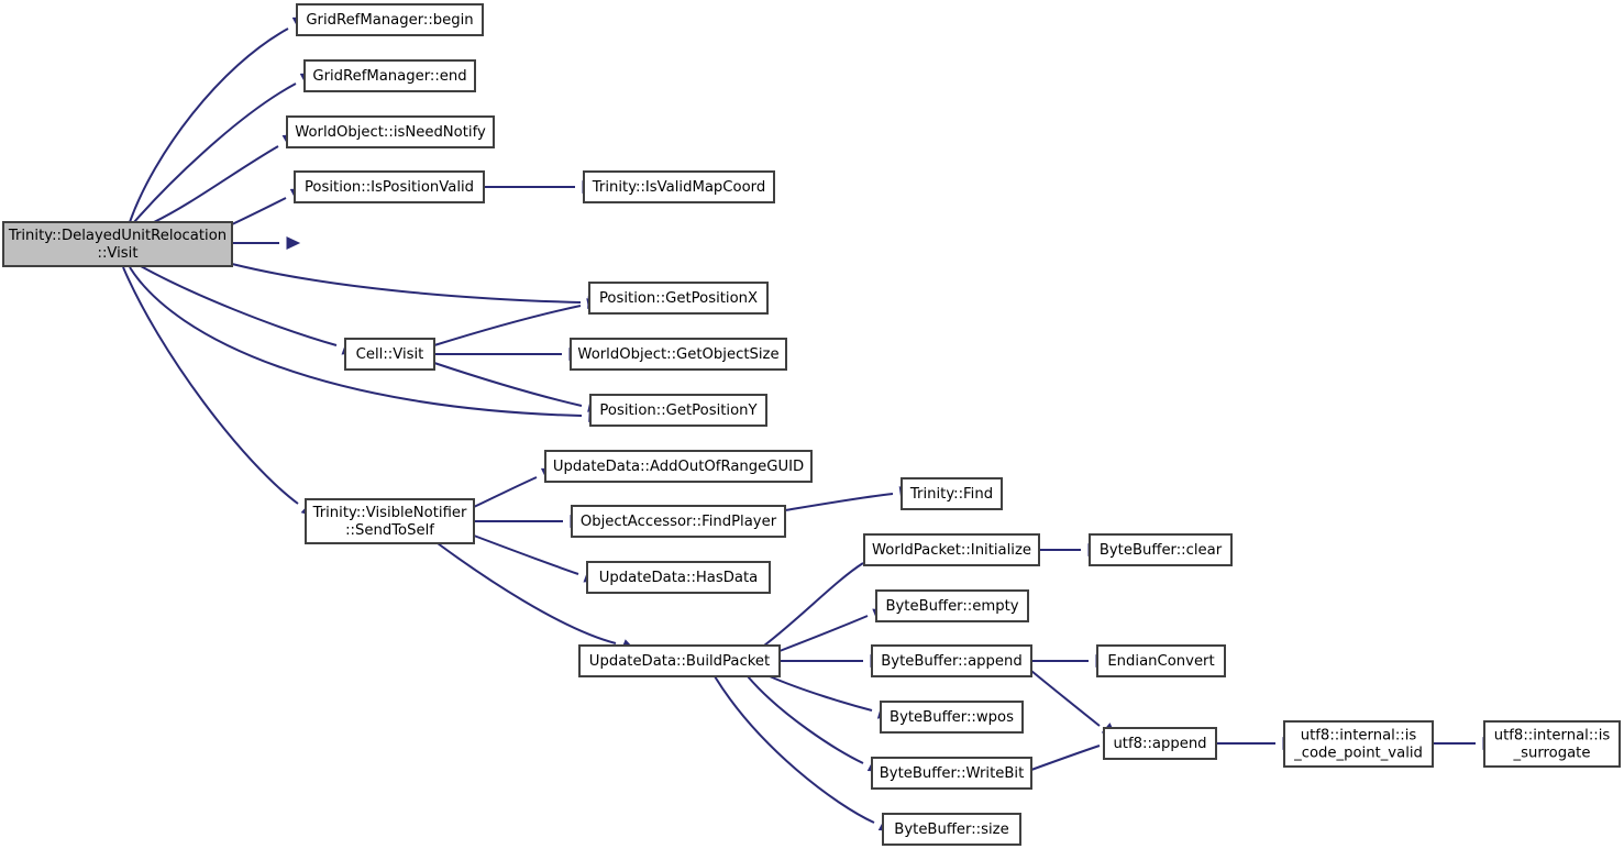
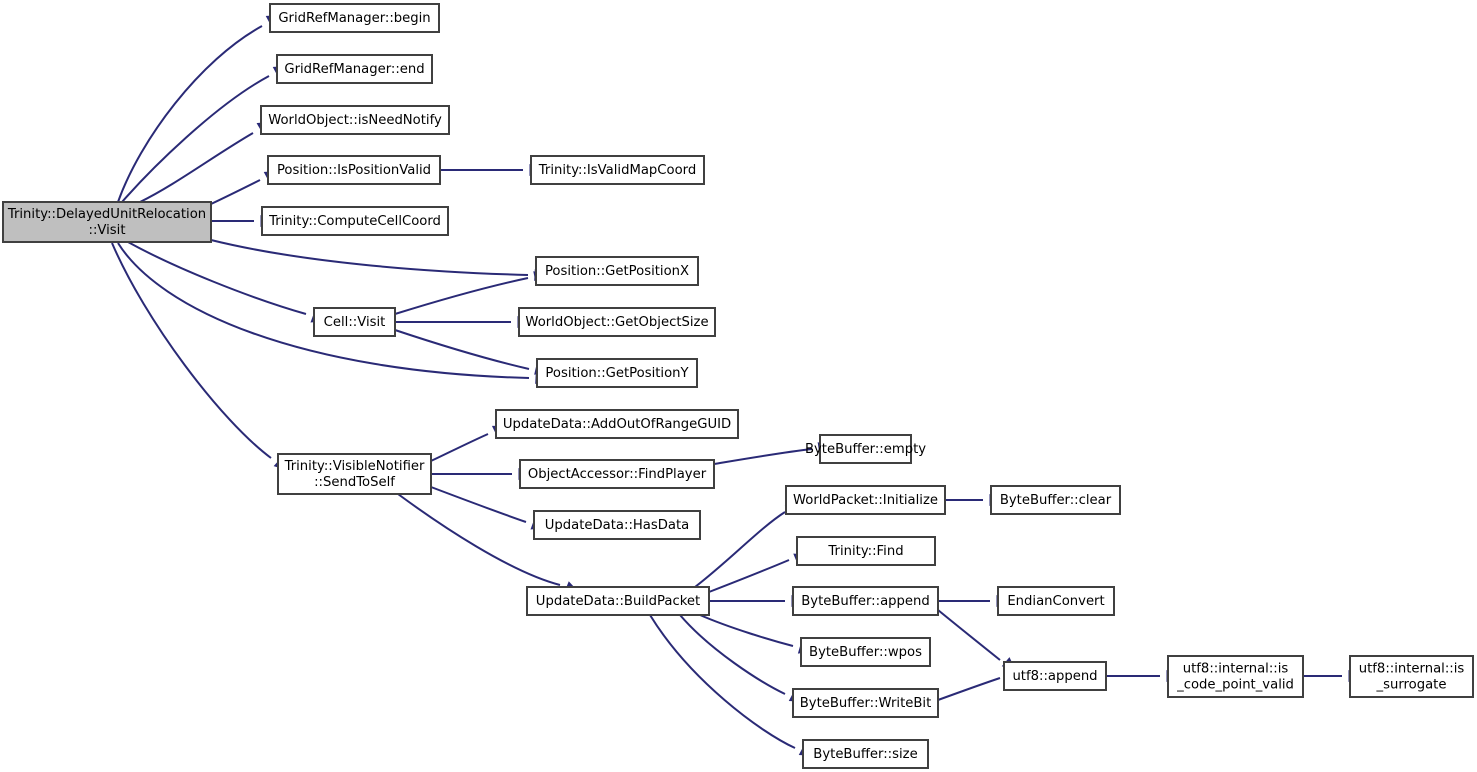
  Trinity::DelayedUnitRelocation ::Visit
  GridRefManager::begin
  GridRefManager::end
  WorldObject::isNeedNotify
  Position::IsPositionValid
+ Trinity::ComputeCellCoord
  Trinity::IsValidMapCoord
  Position::GetPositionX
  Cell::Visit
  WorldObject::GetObjectSize
  Position::GetPositionY
  Trinity::VisibleNotifier ::SendToSelf
  UpdateData::AddOutOfRangeGUID
  ObjectAccessor::FindPlayer
  UpdateData::HasData
  UpdateData::BuildPacket
- Trinity::Find
+ ByteBuffer::empty
  WorldPacket::Initialize
  ByteBuffer::clear
- ByteBuffer::empty
+ Trinity::Find
  ByteBuffer::append
  EndianConvert
  ByteBuffer::wpos
  ByteBuffer::WriteBit
  ByteBuffer::size
  utf8::append
  utf8::internal::is _code_point_valid
  utf8::internal::is _surrogate
